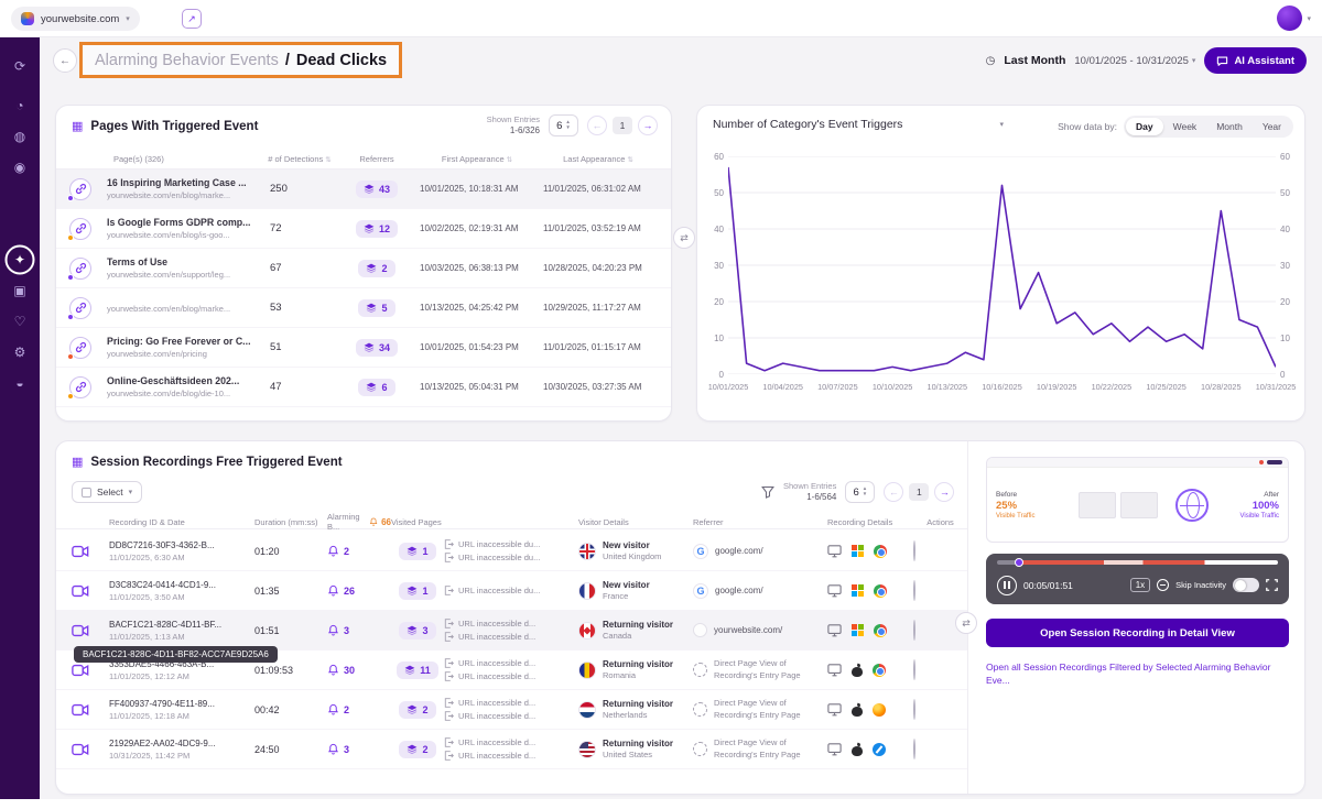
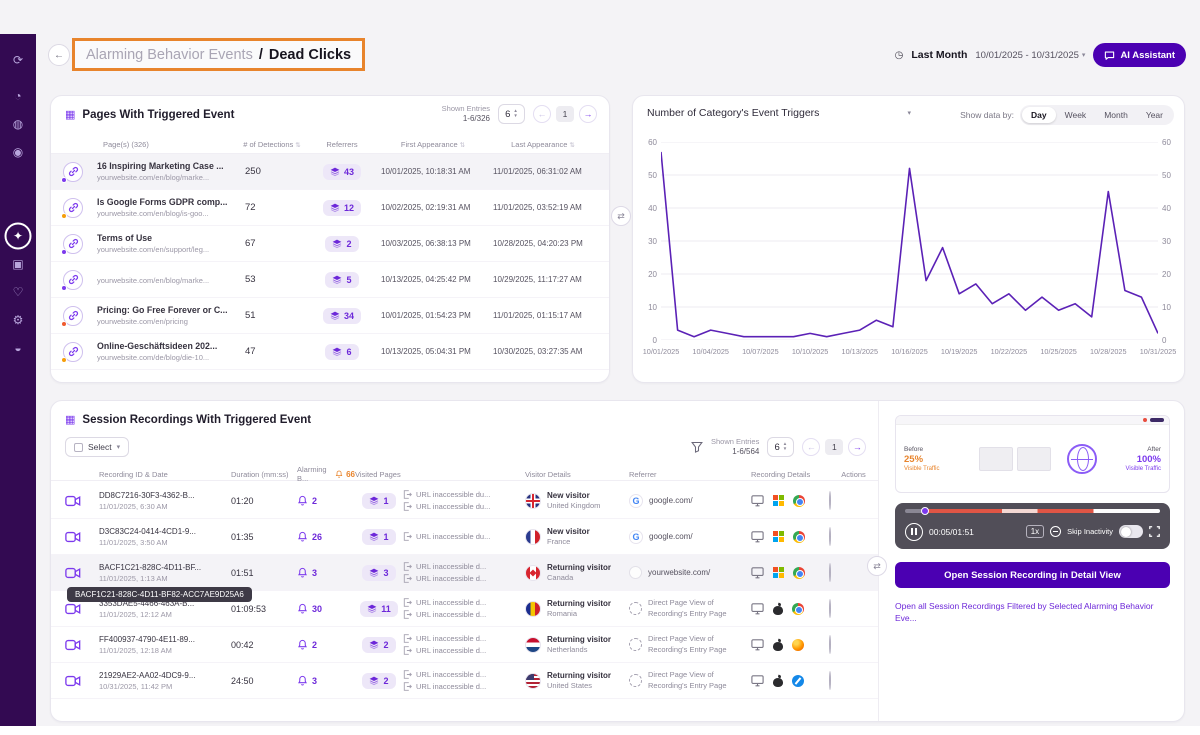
- yourwebsite.com
- ↗
  ⟳
  ◔
  ◍
  ◉
  ✦
  ▣
  ♡
  ⚙
  ◒
  ←
  Alarming Behavior Events
  /
  Dead Clicks
  ◷
  Last Month
  10/01/2025 - 10/31/2025
  AI Assistant
  ▦
  Pages With Triggered Event
  Shown Entries
  1-6/326
  6
  ←
  1
  →
  Page(s) (326)
  # of Detections
  Referrers
  First Appearance
  Last Appearance
  16 Inspiring Marketing Case ...
  yourwebsite.com/en/blog/marke...
  250
  43
  10/01/2025, 10:18:31 AM
  11/01/2025, 06:31:02 AM
  Is Google Forms GDPR comp...
  yourwebsite.com/en/blog/is-goo...
  72
  12
  10/02/2025, 02:19:31 AM
  11/01/2025, 03:52:19 AM
  Terms of Use
  yourwebsite.com/en/support/leg...
  67
  2
  10/03/2025, 06:38:13 PM
  10/28/2025, 04:20:23 PM
  yourwebsite.com/en/blog/marke...
  53
  5
  10/13/2025, 04:25:42 PM
  10/29/2025, 11:17:27 AM
  Pricing: Go Free Forever or C...
  yourwebsite.com/en/pricing
  51
  34
  10/01/2025, 01:54:23 PM
  11/01/2025, 01:15:17 AM
  Online-Geschäftsideen 202...
  yourwebsite.com/de/blog/die-10...
  47
  6
  10/13/2025, 05:04:31 PM
  10/30/2025, 03:27:35 AM
  Number of Category's Event Triggers
  Show data by:
  Day
  Week
  Month
  Year
  0
  10
  20
  30
  40
  50
  60
  0
  10
  20
  30
  40
  50
  60
  10/01/2025
  10/04/2025
  10/07/2025
  10/10/2025
  10/13/2025
  10/16/2025
  10/19/2025
  10/22/2025
  10/25/2025
  10/28/2025
  10/31/2025
  ⇄
  ▦
- Session Recordings Free Triggered Event
+ Session Recordings With Triggered Event
  Select
  Shown Entries
  1-6/564
  6
  ←
  1
  →
  Recording ID & Date
  Duration (mm:ss)
  Alarming B...
  66
  Visited Pages
  Visitor Details
  Referrer
  Recording Details
  Actions
  DD8C7216-30F3-4362-B...
  11/01/2025, 6:30 AM
  01:20
  2
  1
  URL inaccessible du...
  URL inaccessible du...
  New visitor
  United Kingdom
  G
  google.com/
  D3C83C24-0414-4CD1-9...
  11/01/2025, 3:50 AM
  01:35
  26
  1
  URL inaccessible du...
  New visitor
  France
  G
  google.com/
  BACF1C21-828C-4D11-BF...
  11/01/2025, 1:13 AM
  01:51
  3
  3
  URL inaccessible d...
  URL inaccessible d...
  Returning visitor
  Canada
  yourwebsite.com/
  3353DAE5-4466-463A-B...
  11/01/2025, 12:12 AM
  01:09:53
  30
  11
  URL inaccessible d...
  URL inaccessible d...
  Returning visitor
  Romania
  Direct Page View of Recording's Entry Page
  FF400937-4790-4E11-89...
  11/01/2025, 12:18 AM
  00:42
  2
  2
  URL inaccessible d...
  URL inaccessible d...
  Returning visitor
  Netherlands
  Direct Page View of Recording's Entry Page
  21929AE2-AA02-4DC9-9...
  10/31/2025, 11:42 PM
  24:50
  3
  2
  URL inaccessible d...
  URL inaccessible d...
  Returning visitor
  United States
  Direct Page View of Recording's Entry Page
  BACF1C21-828C-4D11-BF82-ACC7AE9D25A6
  25%
  100%
  00:05/01:51
  1x
  Skip Inactivity
  Open Session Recording in Detail View
  Open all Session Recordings Filtered by Selected Alarming Behavior Eve...
  ⇄
